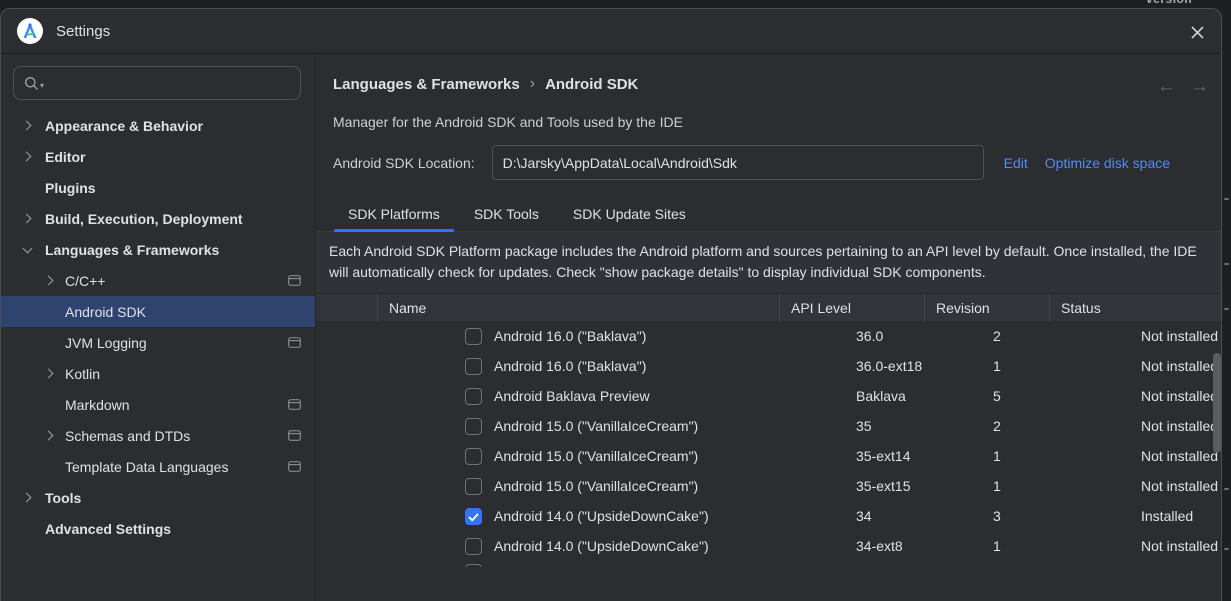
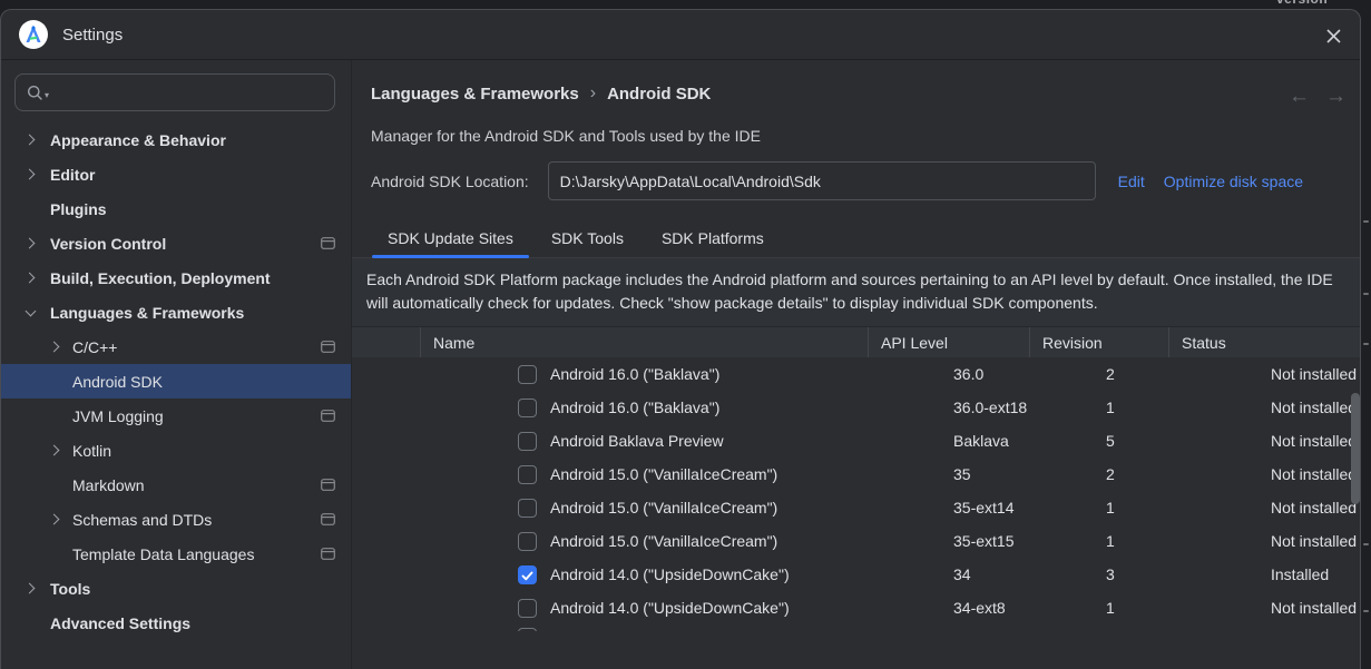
  Settings
  ▾
  Appearance & Behavior
  Editor
  Plugins
+ Version Control
  Build, Execution, Deployment
  Languages & Frameworks
  C/C++
  Android SDK
  JVM Logging
  Kotlin
  Markdown
  Schemas and DTDs
  Template Data Languages
  Tools
  Advanced Settings
  Languages & Frameworks
  ›
  Android SDK
  ←
  →
  Manager for the Android SDK and Tools used by the IDE
  Android SDK Location:
  D:\Jarsky\AppData\Local\Android\Sdk
  Edit
  Optimize disk space
- SDK Platforms
+ SDK Update Sites
  SDK Tools
- SDK Update Sites
+ SDK Platforms
  Each Android SDK Platform package includes the Android platform and sources pertaining to an API level by default. Once installed, the IDE will automatically check for updates. Check "show package details" to display individual SDK components.
  Name
  API Level
  Revision
  Status
  Android 16.0 ("Baklava")
  36.0
  2
  Not installed
  Android 16.0 ("Baklava")
  36.0-ext18
  1
  Not installe
  Android Baklava Preview
  Baklava
  5
  Not installe
  Android 15.0 ("VanillaIceCream")
  35
  2
  Not installe
  Android 15.0 ("VanillaIceCream")
  35-ext14
  1
  Not installed
  Android 15.0 ("VanillaIceCream")
  35-ext15
  1
  Not installed
  Android 14.0 ("UpsideDownCake")
  34
  3
  Installed
  Android 14.0 ("UpsideDownCake")
  34-ext8
  1
  Not installed
